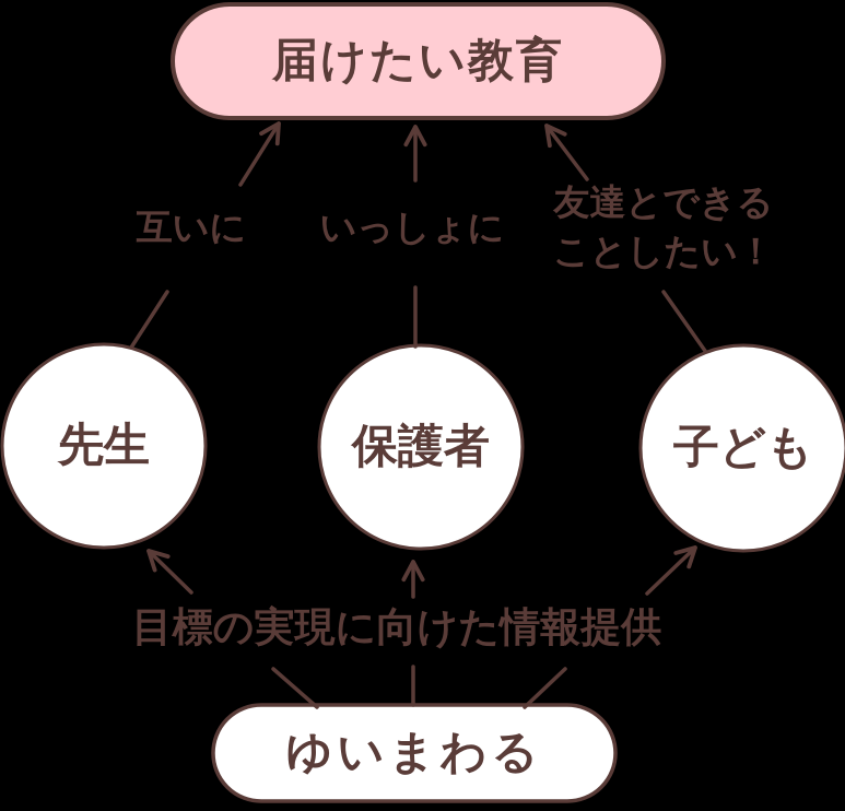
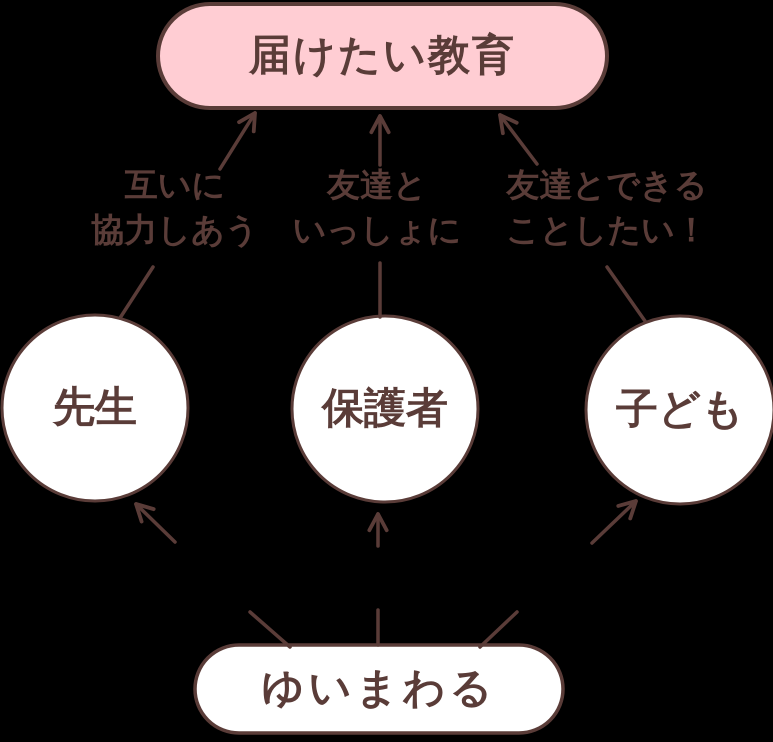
  届けたい教育
  互いに
+ 協力しあう
+ 友達と
  いっしょに
  友達とできる
  ことしたい！
  先生
  保護者
  子ども
- 目標の実現に向けた情報提供
  ゆいまわる
